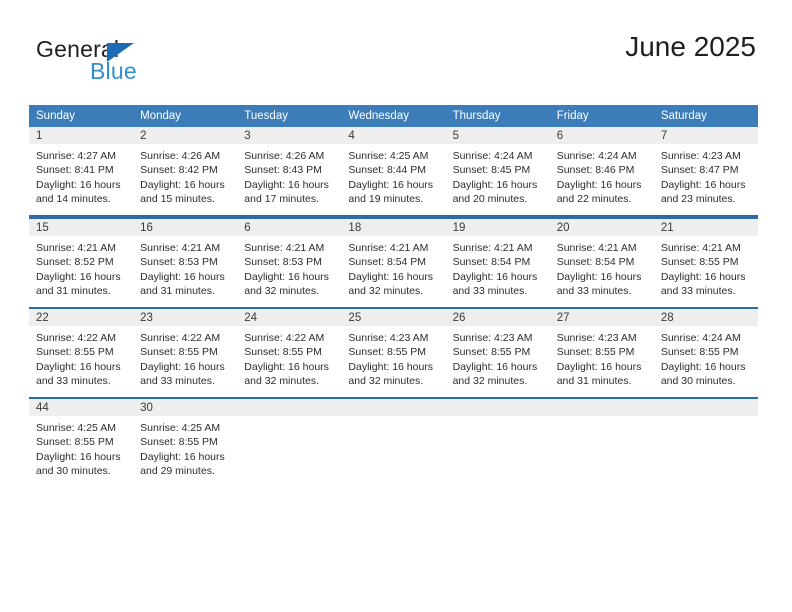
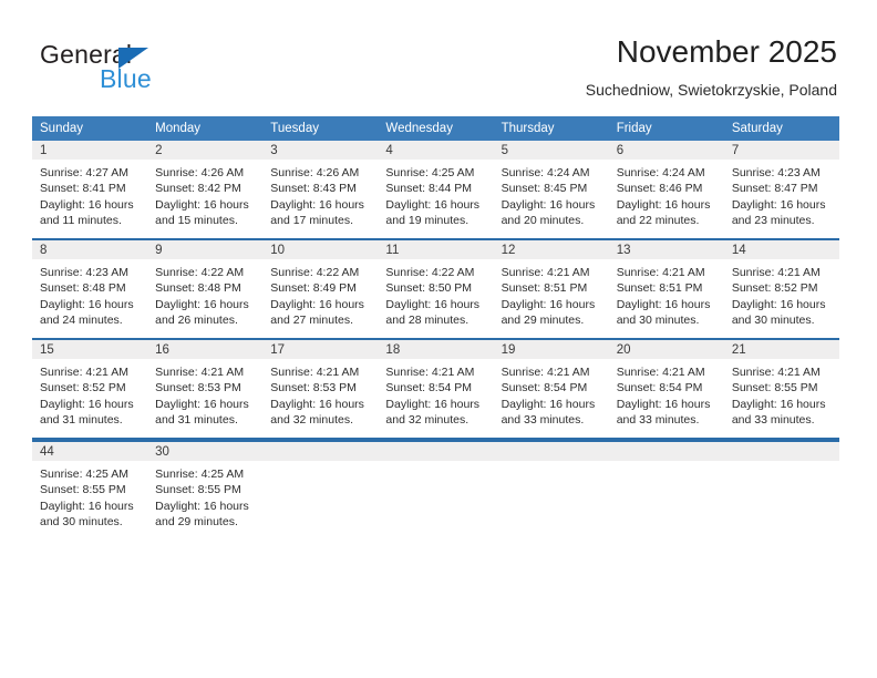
  General
  Blue
- June 2025
+ November 2025
+ Suchedniow, Swietokrzyskie, Poland
  Sunday	Monday	Tuesday	Wednesday	Thursday	Friday	Saturday
- 1Sunrise: 4:27 AMSunset: 8:41 PMDaylight: 16 hoursand 14 minutes.	2Sunrise: 4:26 AMSunset: 8:42 PMDaylight: 16 hoursand 15 minutes.	3Sunrise: 4:26 AMSunset: 8:43 PMDaylight: 16 hoursand 17 minutes.	4Sunrise: 4:25 AMSunset: 8:44 PMDaylight: 16 hoursand 19 minutes.	5Sunrise: 4:24 AMSunset: 8:45 PMDaylight: 16 hoursand 20 minutes.	6Sunrise: 4:24 AMSunset: 8:46 PMDaylight: 16 hoursand 22 minutes.	7Sunrise: 4:23 AMSunset: 8:47 PMDaylight: 16 hoursand 23 minutes.
+ 1Sunrise: 4:27 AMSunset: 8:41 PMDaylight: 16 hoursand 11 minutes.	2Sunrise: 4:26 AMSunset: 8:42 PMDaylight: 16 hoursand 15 minutes.	3Sunrise: 4:26 AMSunset: 8:43 PMDaylight: 16 hoursand 17 minutes.	4Sunrise: 4:25 AMSunset: 8:44 PMDaylight: 16 hoursand 19 minutes.	5Sunrise: 4:24 AMSunset: 8:45 PMDaylight: 16 hoursand 20 minutes.	6Sunrise: 4:24 AMSunset: 8:46 PMDaylight: 16 hoursand 22 minutes.	7Sunrise: 4:23 AMSunset: 8:47 PMDaylight: 16 hoursand 23 minutes.
+ 8Sunrise: 4:23 AMSunset: 8:48 PMDaylight: 16 hoursand 24 minutes.	9Sunrise: 4:22 AMSunset: 8:48 PMDaylight: 16 hoursand 26 minutes.	10Sunrise: 4:22 AMSunset: 8:49 PMDaylight: 16 hoursand 27 minutes.	11Sunrise: 4:22 AMSunset: 8:50 PMDaylight: 16 hoursand 28 minutes.	12Sunrise: 4:21 AMSunset: 8:51 PMDaylight: 16 hoursand 29 minutes.	13Sunrise: 4:21 AMSunset: 8:51 PMDaylight: 16 hoursand 30 minutes.	14Sunrise: 4:21 AMSunset: 8:52 PMDaylight: 16 hoursand 30 minutes.
- 15Sunrise: 4:21 AMSunset: 8:52 PMDaylight: 16 hoursand 31 minutes.	16Sunrise: 4:21 AMSunset: 8:53 PMDaylight: 16 hoursand 31 minutes.	6Sunrise: 4:21 AMSunset: 8:53 PMDaylight: 16 hoursand 32 minutes.	18Sunrise: 4:21 AMSunset: 8:54 PMDaylight: 16 hoursand 32 minutes.	19Sunrise: 4:21 AMSunset: 8:54 PMDaylight: 16 hoursand 33 minutes.	20Sunrise: 4:21 AMSunset: 8:54 PMDaylight: 16 hoursand 33 minutes.	21Sunrise: 4:21 AMSunset: 8:55 PMDaylight: 16 hoursand 33 minutes.
+ 15Sunrise: 4:21 AMSunset: 8:52 PMDaylight: 16 hoursand 31 minutes.	16Sunrise: 4:21 AMSunset: 8:53 PMDaylight: 16 hoursand 31 minutes.	17Sunrise: 4:21 AMSunset: 8:53 PMDaylight: 16 hoursand 32 minutes.	18Sunrise: 4:21 AMSunset: 8:54 PMDaylight: 16 hoursand 32 minutes.	19Sunrise: 4:21 AMSunset: 8:54 PMDaylight: 16 hoursand 33 minutes.	20Sunrise: 4:21 AMSunset: 8:54 PMDaylight: 16 hoursand 33 minutes.	21Sunrise: 4:21 AMSunset: 8:55 PMDaylight: 16 hoursand 33 minutes.
- 22Sunrise: 4:22 AMSunset: 8:55 PMDaylight: 16 hoursand 33 minutes.	23Sunrise: 4:22 AMSunset: 8:55 PMDaylight: 16 hoursand 33 minutes.	24Sunrise: 4:22 AMSunset: 8:55 PMDaylight: 16 hoursand 32 minutes.	25Sunrise: 4:23 AMSunset: 8:55 PMDaylight: 16 hoursand 32 minutes.	26Sunrise: 4:23 AMSunset: 8:55 PMDaylight: 16 hoursand 32 minutes.	27Sunrise: 4:23 AMSunset: 8:55 PMDaylight: 16 hoursand 31 minutes.	28Sunrise: 4:24 AMSunset: 8:55 PMDaylight: 16 hoursand 30 minutes.
  44Sunrise: 4:25 AMSunset: 8:55 PMDaylight: 16 hoursand 30 minutes.	30Sunrise: 4:25 AMSunset: 8:55 PMDaylight: 16 hoursand 29 minutes.
